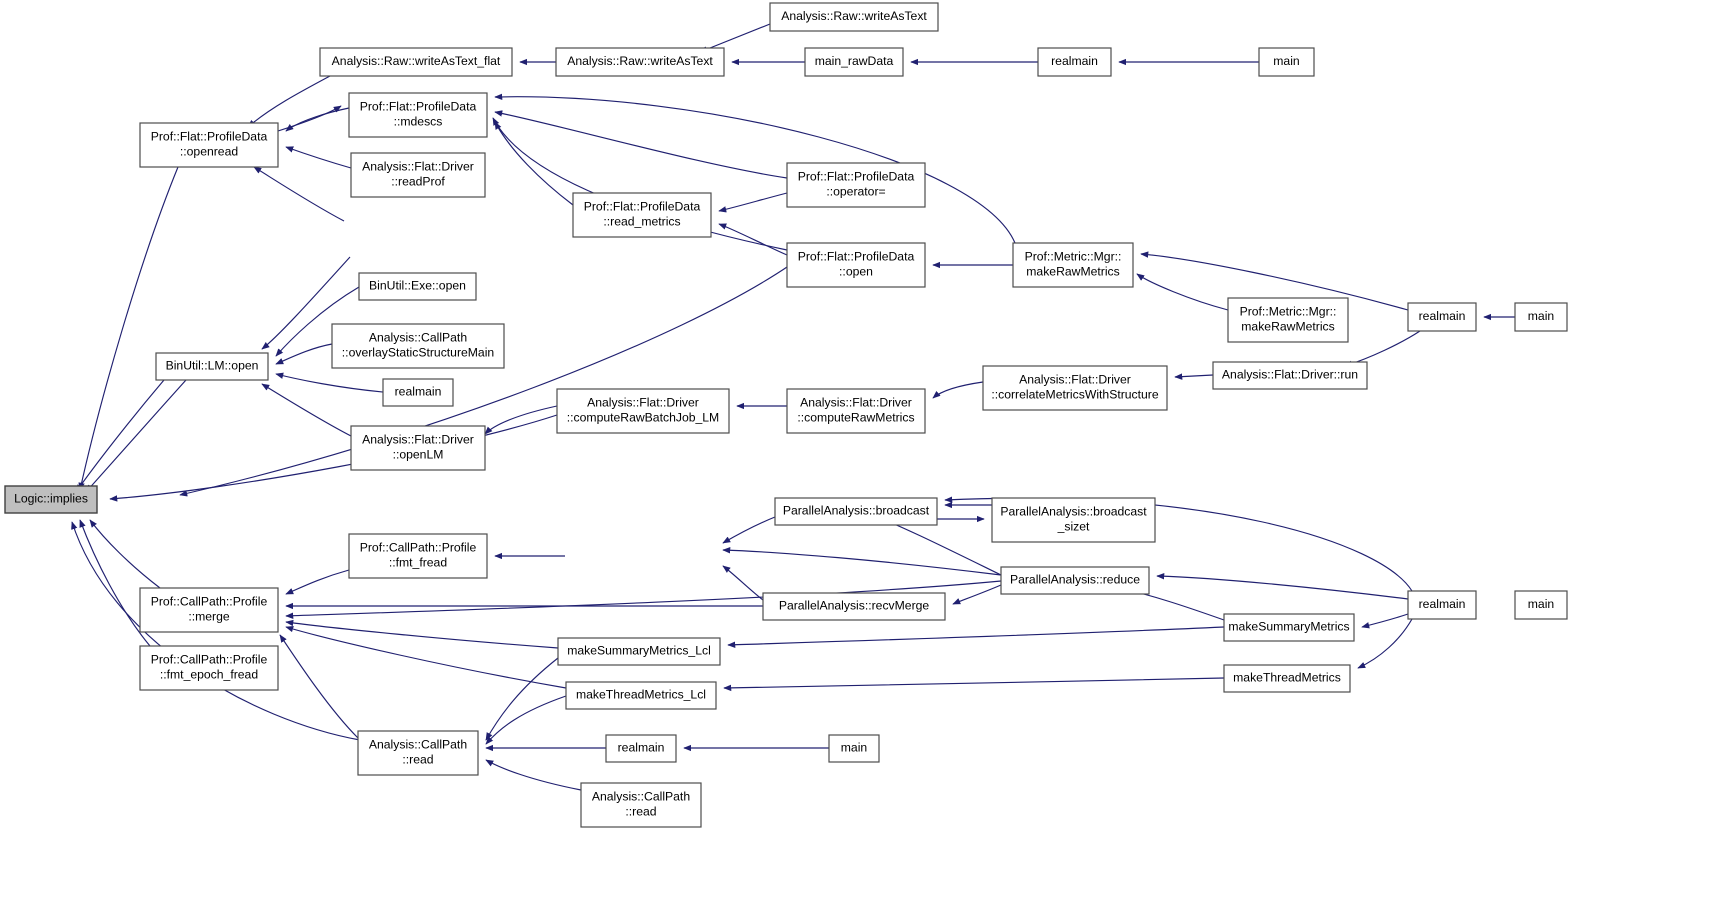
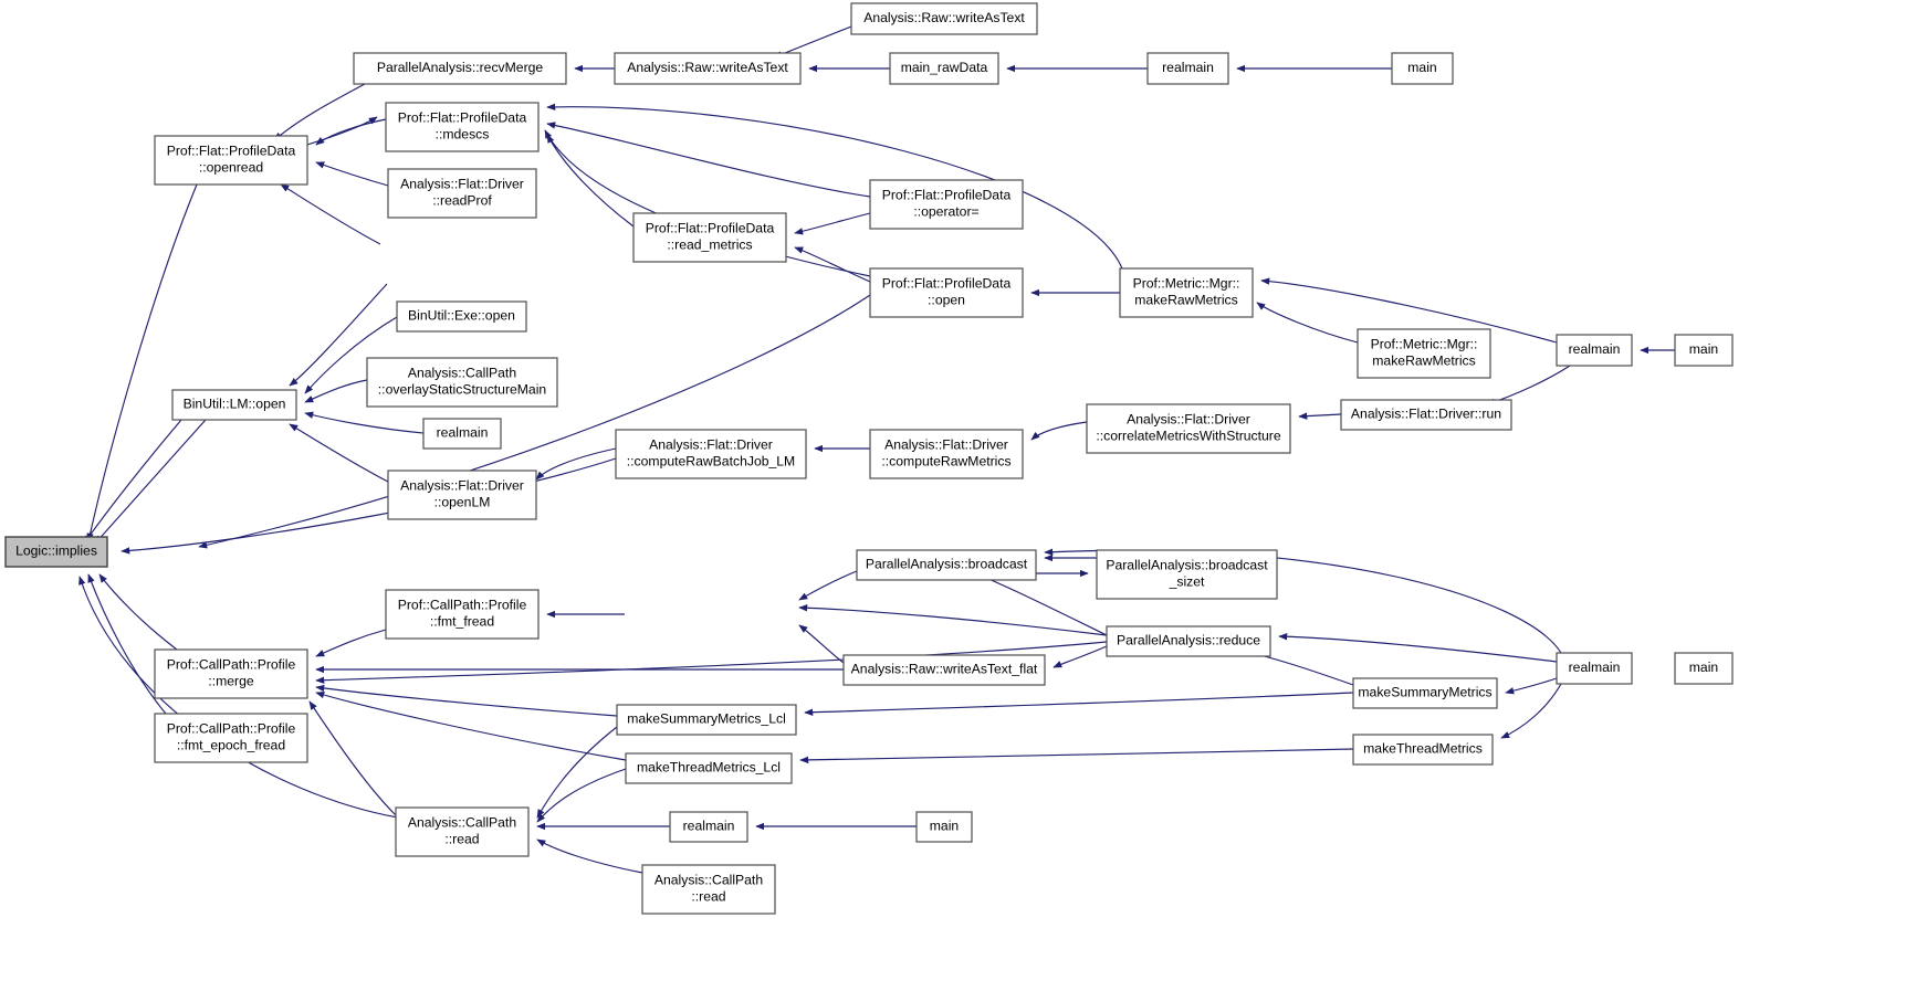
- Analysis::Raw::writeAsText_flat
+ ParallelAnalysis::recvMerge
  Analysis::Raw::writeAsText
  Analysis::Raw::writeAsText
  main_rawData
  realmain
  main
  Prof::Flat::ProfileData
  ::mdescs
  Prof::Flat::ProfileData
  ::openread
  Analysis::Flat::Driver
  ::readProf
  Prof::Flat::ProfileData
  ::operator=
  Prof::Flat::ProfileData
  ::read_metrics
  Prof::Flat::ProfileData
  ::open
  Prof::Metric::Mgr::
  makeRawMetrics
  Prof::Metric::Mgr::
  makeRawMetrics
  realmain
  main
  BinUtil::Exe::open
  Analysis::CallPath
  ::overlayStaticStructureMain
  BinUtil::LM::open
  realmain
  Analysis::Flat::Driver
  ::openLM
  Analysis::Flat::Driver
  ::computeRawBatchJob_LM
  Analysis::Flat::Driver
  ::computeRawMetrics
  Analysis::Flat::Driver
  ::correlateMetricsWithStructure
  Analysis::Flat::Driver::run
  Logic::implies
  ParallelAnalysis::broadcast
  ParallelAnalysis::broadcast
  _sizet
  Prof::CallPath::Profile
  ::fmt_fread
  ParallelAnalysis::reduce
  Prof::CallPath::Profile
  ::merge
- ParallelAnalysis::recvMerge
+ Analysis::Raw::writeAsText_flat
  realmain
  main
  makeSummaryMetrics
  makeSummaryMetrics_Lcl
  Prof::CallPath::Profile
  ::fmt_epoch_fread
  makeThreadMetrics
  makeThreadMetrics_Lcl
  Analysis::CallPath
  ::read
  realmain
  main
  Analysis::CallPath
  ::read
